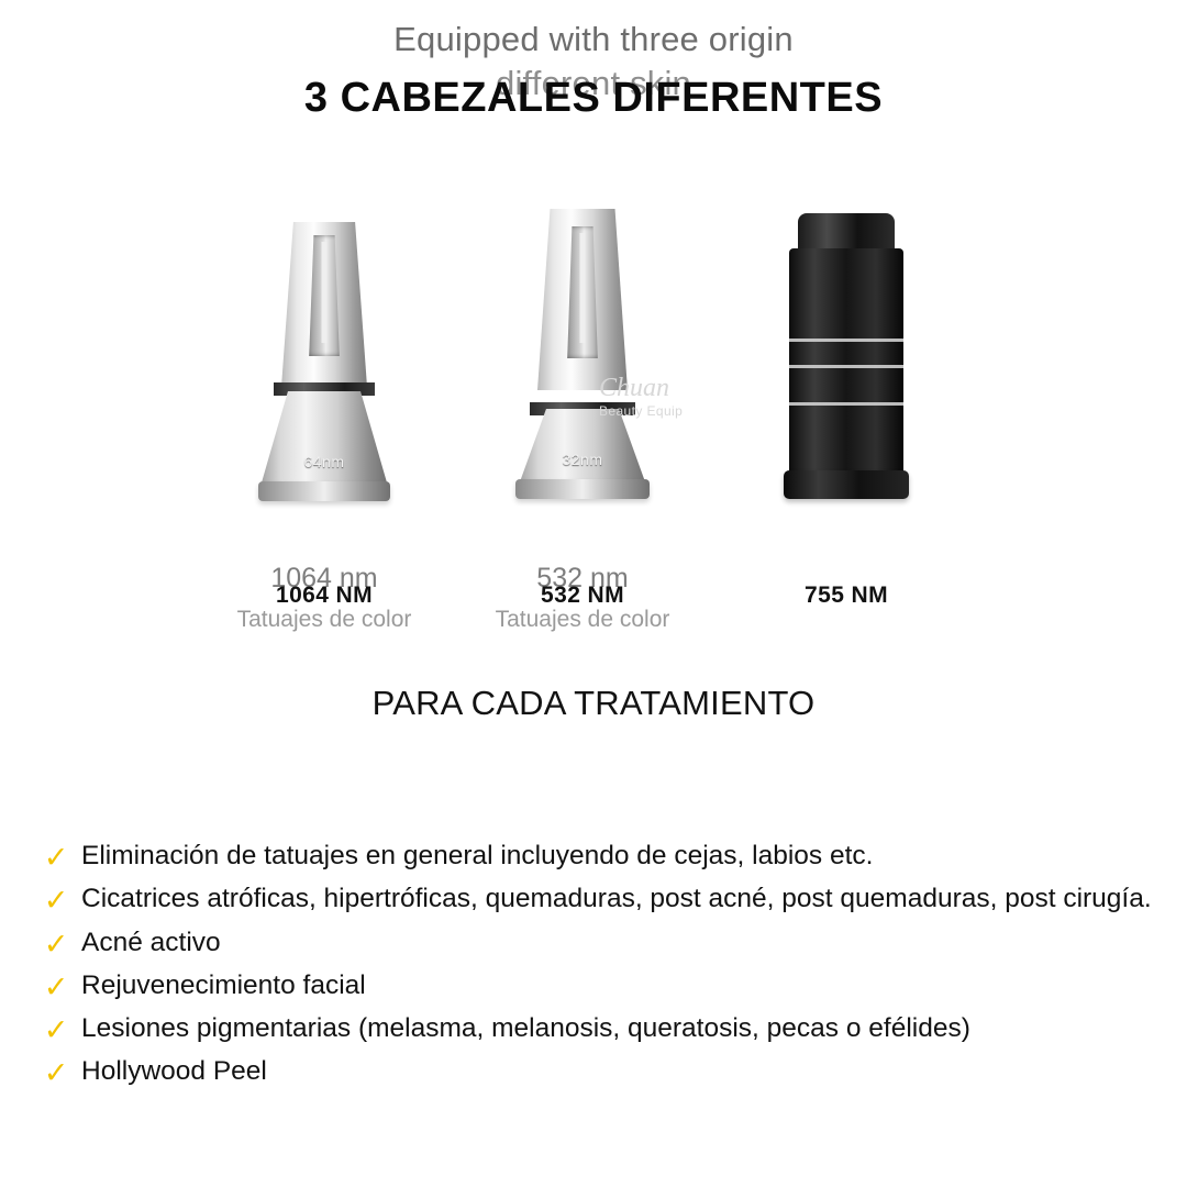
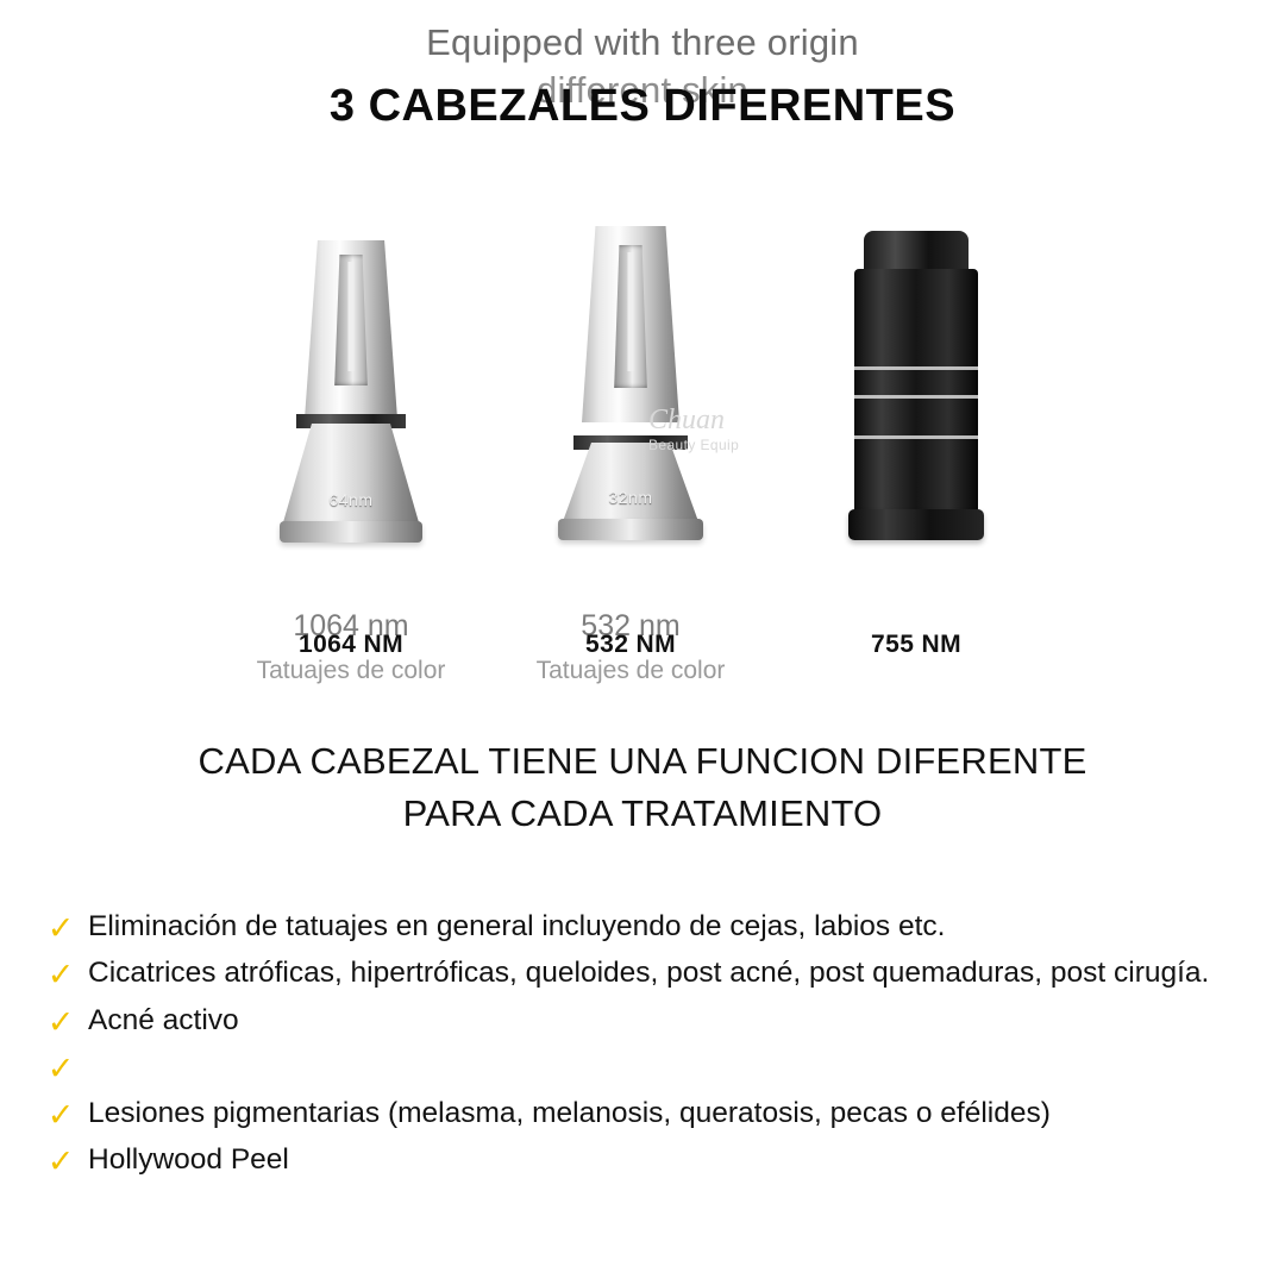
  Equipped with three origin
  different skin
  3 CABEZALES DIFERENTES
  64nm
  32nm
  Chuan
  Beauty Equip
  1064 nm
  532 nm
  Tatuajes de color
  Tatuajes de color
  1064 NM
  532 NM
  755 NM
+ CADA CABEZAL TIENE UNA FUNCION DIFERENTE
  PARA CADA TRATAMIENTO
  ✓
  Eliminación de tatuajes en general incluyendo de cejas, labios etc.
  ✓
- Cicatrices atróficas, hipertróficas, quemaduras, post acné, post quemaduras, post cirugía.
+ Cicatrices atróficas, hipertróficas, queloides, post acné, post quemaduras, post cirugía.
  ✓
  Acné activo
  ✓
- Rejuvenecimiento facial
  ✓
  Lesiones pigmentarias (melasma, melanosis, queratosis, pecas o efélides)
  ✓
  Hollywood Peel
